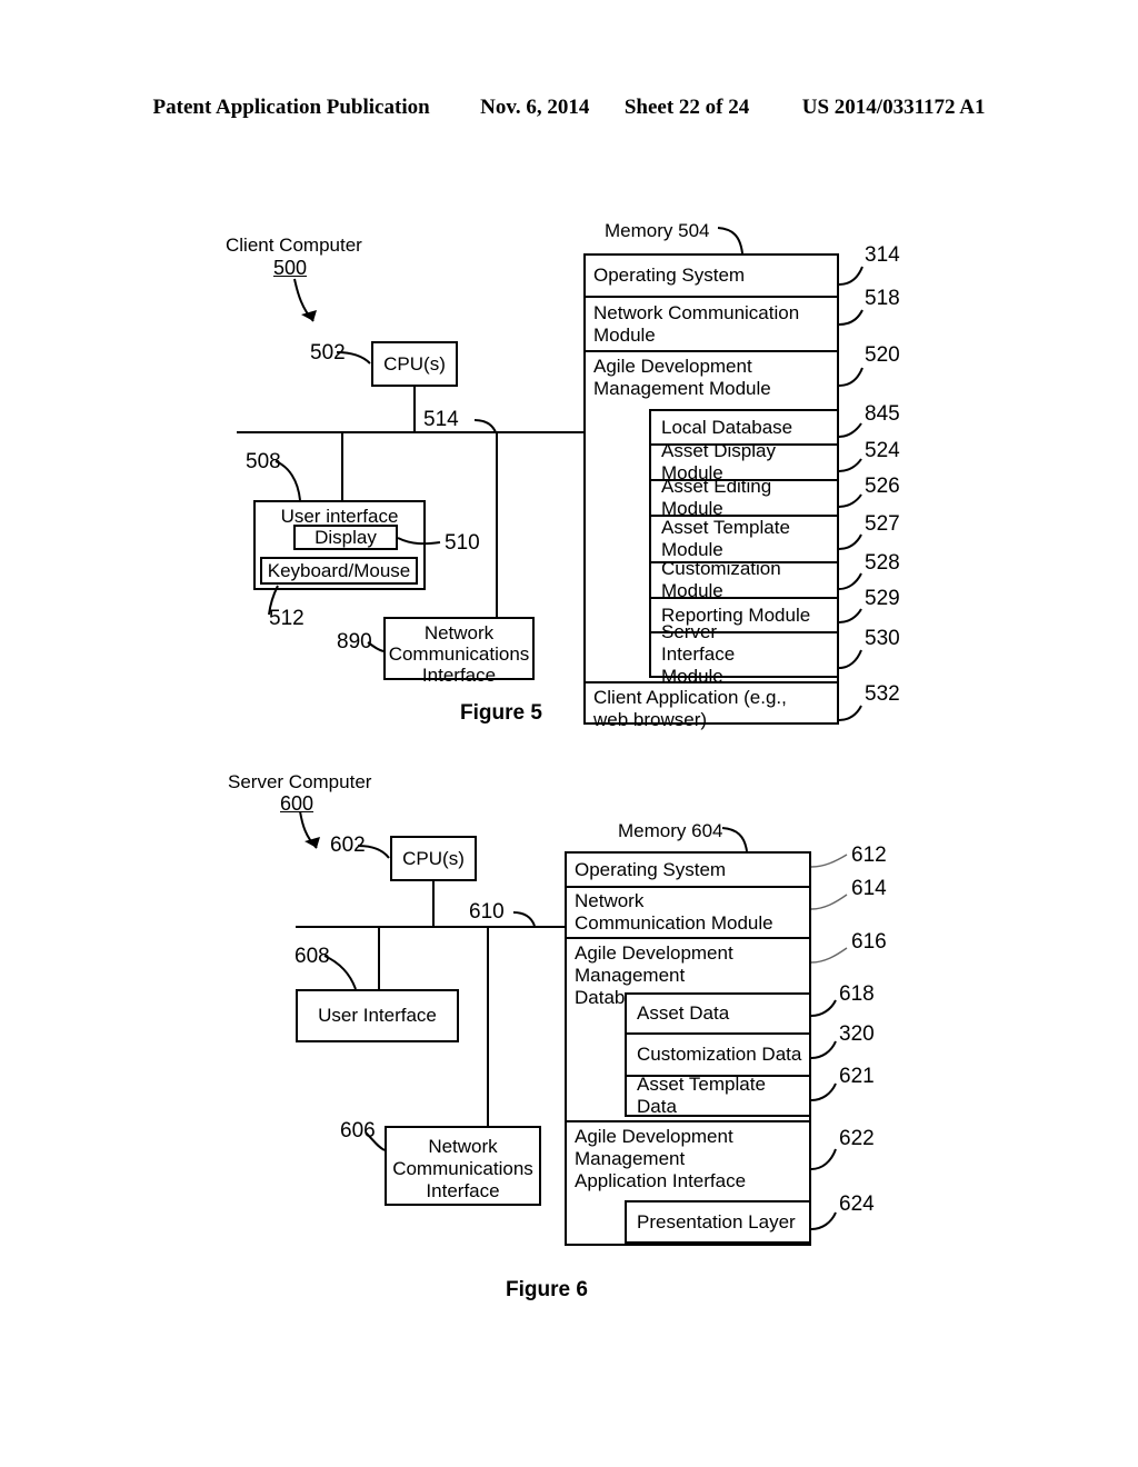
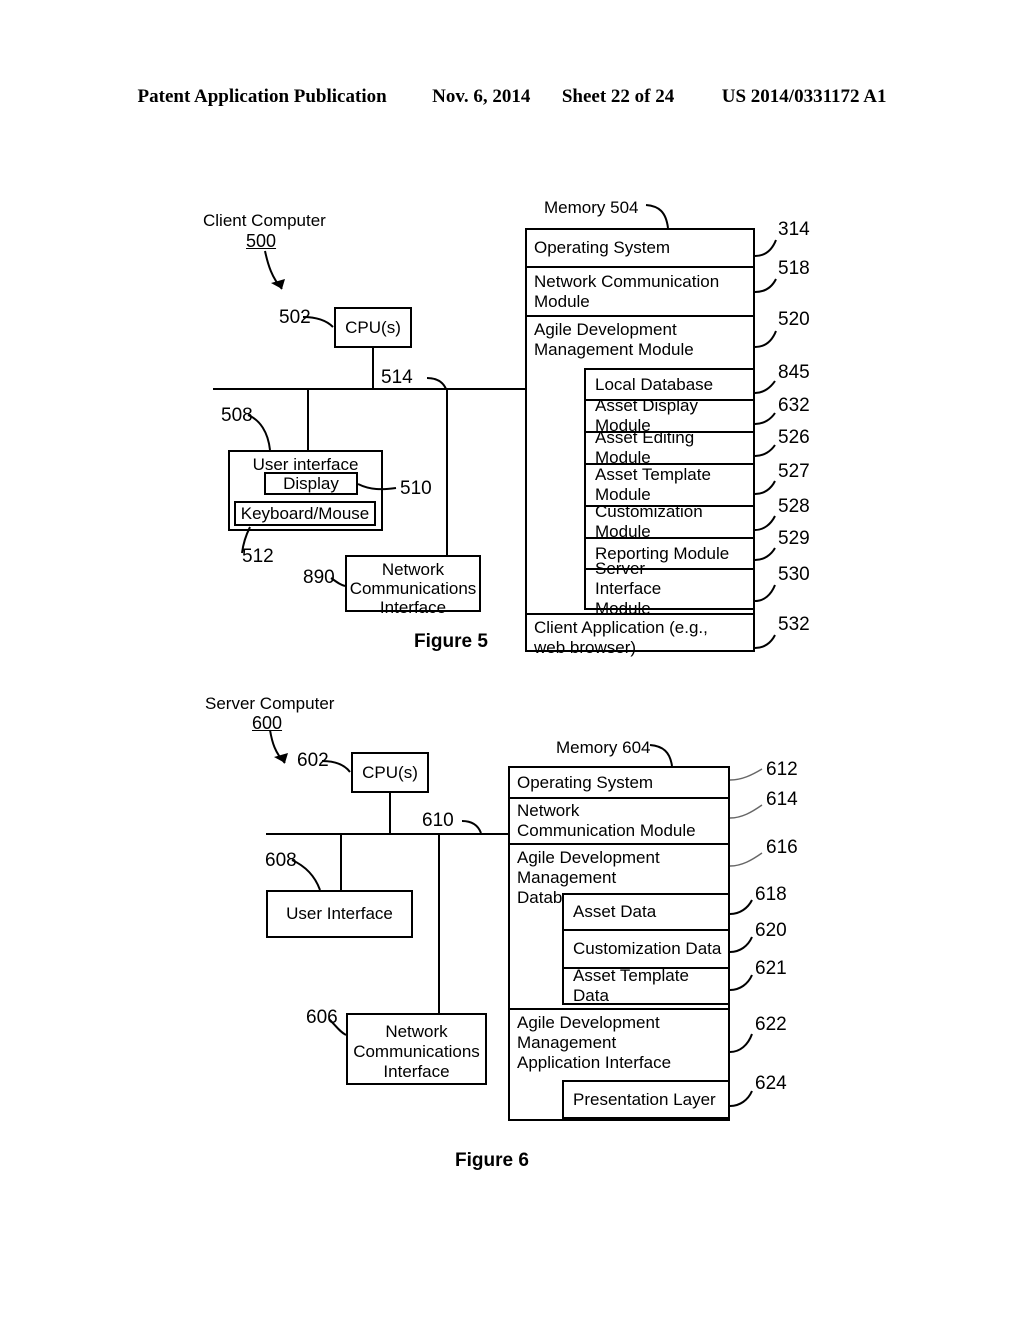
  Patent Application Publication Nov. 6, 2014 Sheet 22 of 24 US 2014/0331172 A1
  Client Computer
  500
  CPU(s)
  514
  User interface
  508
  Display
  510
  Keyboard/Mouse
  512
  Network Communications Interface
  890
  Memory 504
  Operating System
  Network Communication Module
  Agile Development Management Module
  Local Database
  Asset Display Module
  Asset Editing Module
  Asset Template Module
  Customization Module
  Reporting Module
  Server Interface Module
  Client Application (e.g., web browser)
  314
  518
  520
  845
- 524
+ 632
  526
  527
  528
  529
  530
  532
  Figure 5
  Server Computer
  600
  CPU(s)
  610
  User Interface
  608
  Network Communications Interface
  606
  Memory 604
  Operating System
  Network Communication Module
  Agile Development Management Datab
  Asset Data
  Customization Data
  Asset Template Data
  Agile Development Management Application Interface
  Presentation Layer
  612
  614
  616
  618
- 320
+ 620
  621
  622
  624
  Figure 6
